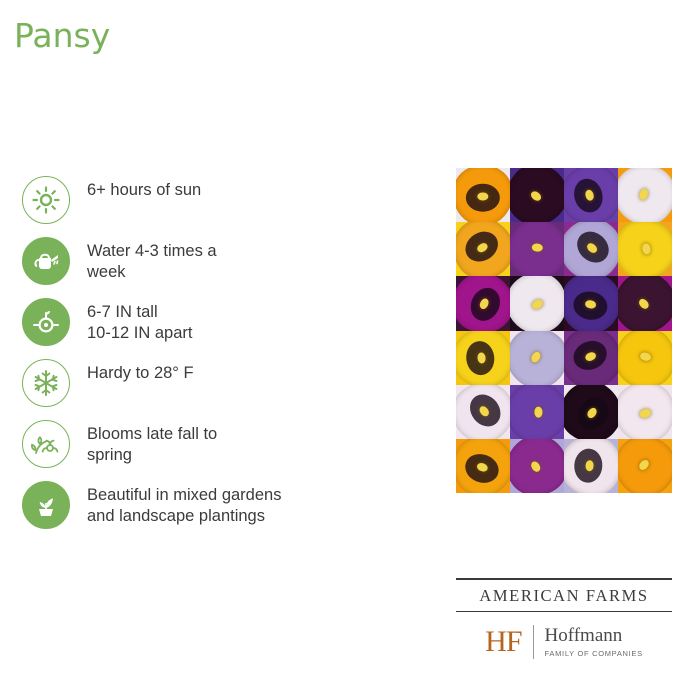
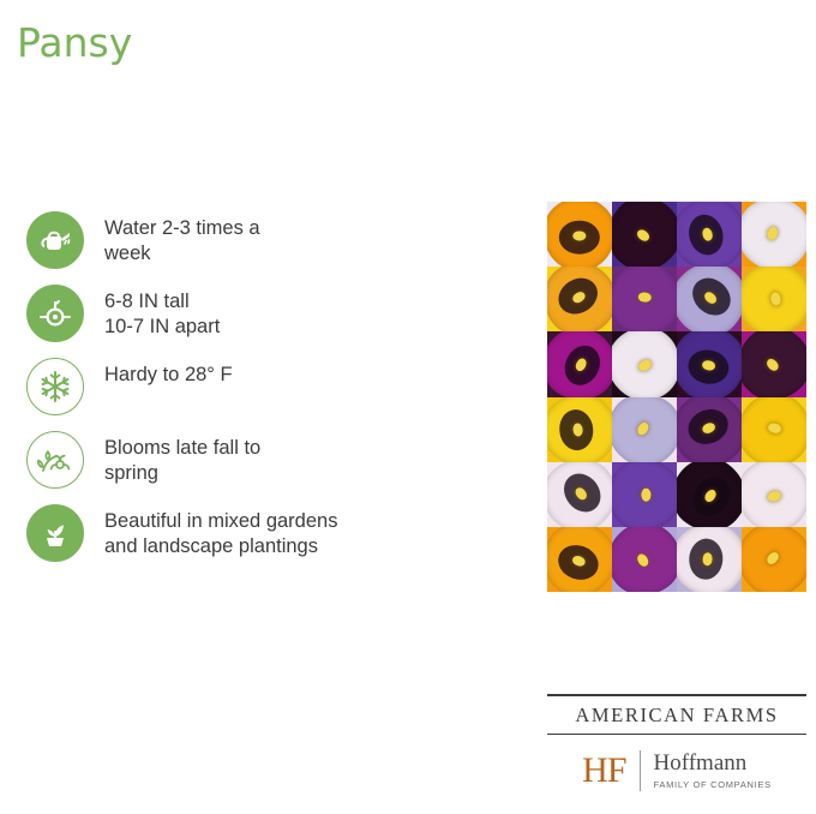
  Pansy
- 6+ hours of sun
- Water 4-3 times a
+ Water 2-3 times a
  week
- 6-7 IN tall
+ 6-8 IN tall
- 10-12 IN apart
+ 10-7 IN apart
  Hardy to 28° F
  Blooms late fall to
  spring
  Beautiful in mixed gardens
  and landscape plantings
  AMERICAN FARMS
  HF
  Hoffmann
  FAMILY OF COMPANIES
